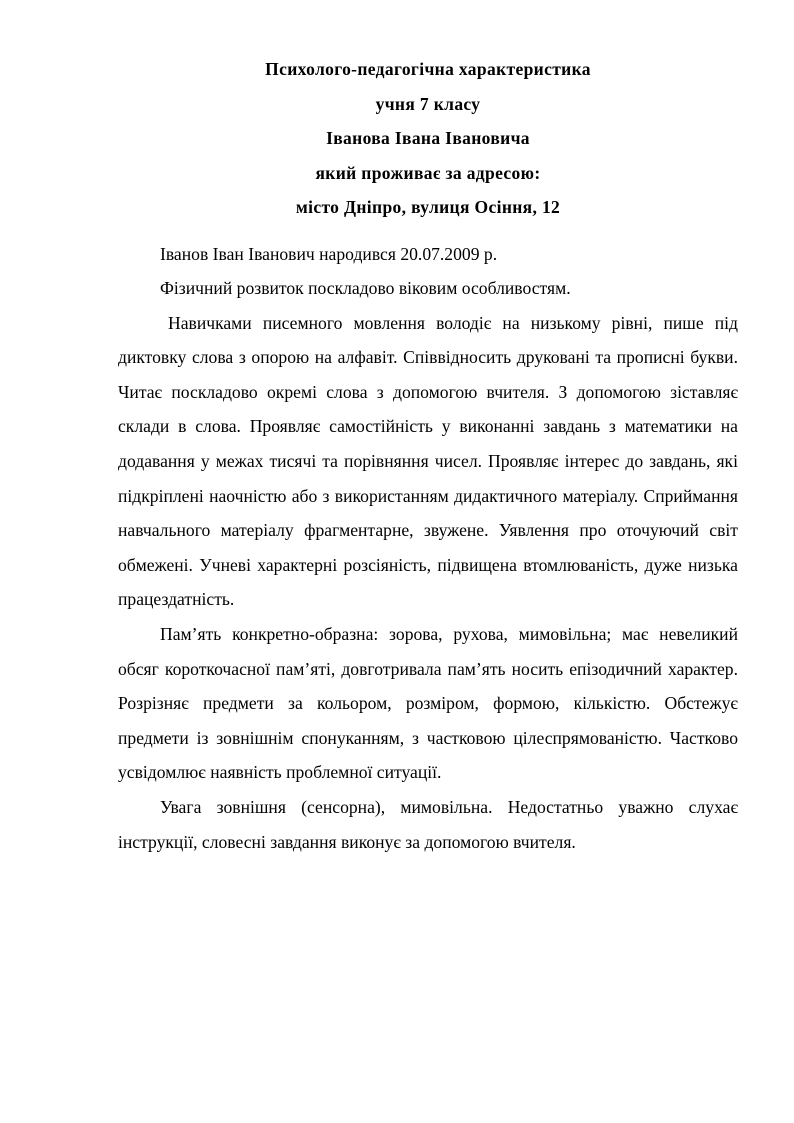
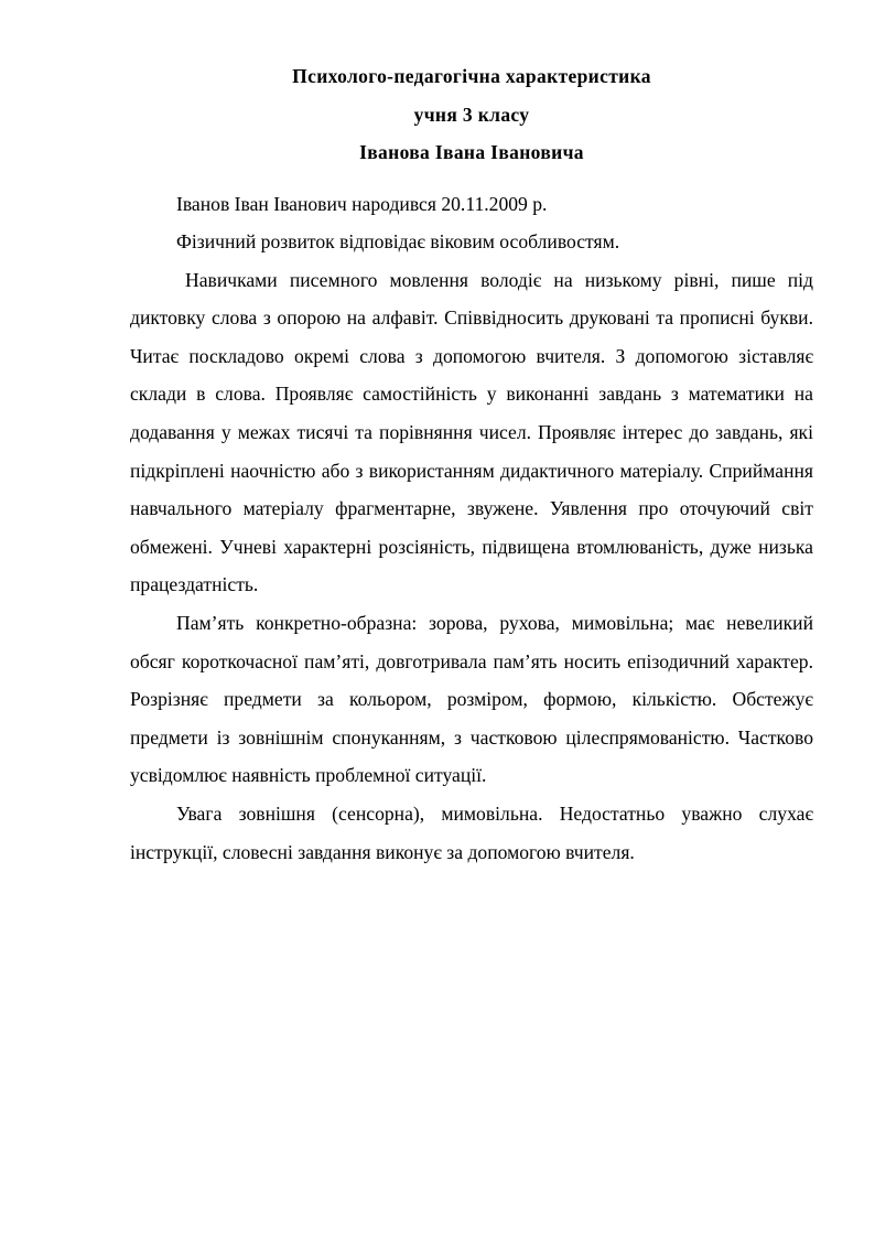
  Психолого-педагогічна характеристика
- учня 7 класу
+ учня 3 класу
  Іванова Івана Івановича
- який проживає за адресою:
- місто Дніпро, вулиця Осіння, 12
- Іванов Іван Іванович народився 20.07.2009 р.
+ Іванов Іван Іванович народився 20.11.2009 р.
- Фізичний розвиток поскладово віковим особливостям.
+ Фізичний розвиток відповідає віковим особливостям.
  Навичками писемного мовлення володіє на низькому рівні, пише під диктовку слова з опорою на алфавіт. Співвідносить друковані та прописні букви. Читає поскладово окремі слова з допомогою вчителя. З допомогою зіставляє склади в слова. Проявляє самостійність у виконанні завдань з математики на додавання у межах тисячі та порівняння чисел. Проявляє інтерес до завдань, які підкріплені наочністю або з використанням дидактичного матеріалу. Сприймання навчального матеріалу фрагментарне, звужене. Уявлення про оточуючий світ обмежені. Учневі характерні розсіяність, підвищена втомлюваність, дуже низька працездатність.
  Пам’ять конкретно-образна: зорова, рухова, мимовільна; має невеликий обсяг короткочасної пам’яті, довготривала пам’ять носить епізодичний характер. Розрізняє предмети за кольором, розміром, формою, кількістю. Обстежує предмети із зовнішнім спонуканням, з частковою цілеспрямованістю. Частково усвідомлює наявність проблемної ситуації.
  Увага зовнішня (сенсорна), мимовільна. Недостатньо уважно слухає інструкції, словесні завдання виконує за допомогою вчителя.
